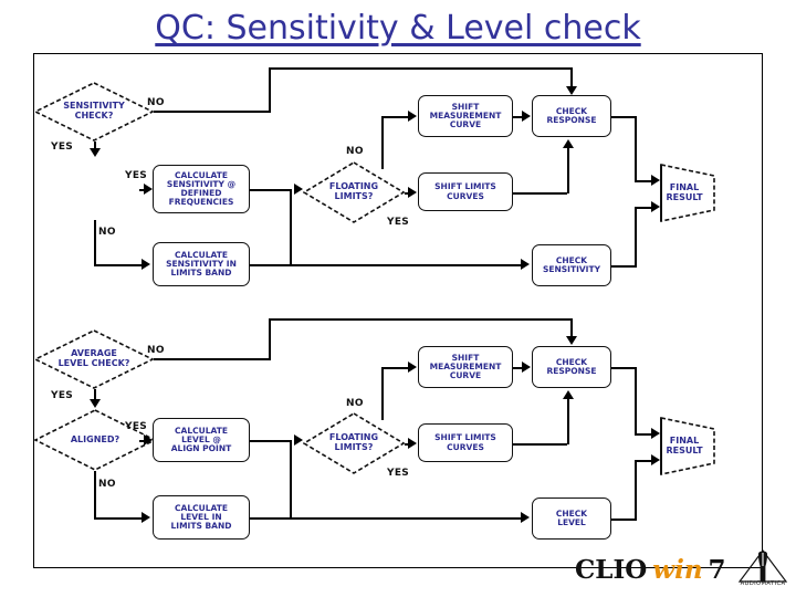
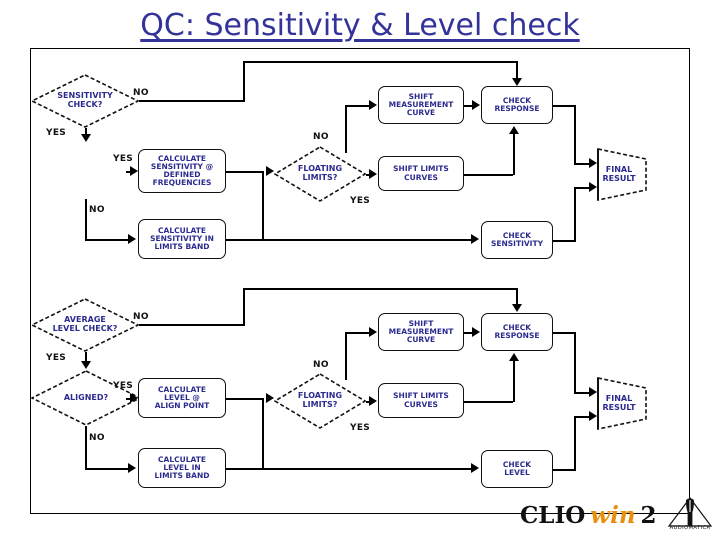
  QC: Sensitivity & Level check
  SENSITIVITY
  CHECK?
  CALCULATE
  SENSITIVITY @
  DEFINED
  FREQUENCIES
  CALCULATE
  SENSITIVITY IN
  LIMITS BAND
  FLOATING
  LIMITS?
  SHIFT
  MEASUREMENT
  CURVE
  SHIFT LIMITS
  CURVES
  CHECK
  RESPONSE
  CHECK
  SENSITIVITY
  FINAL
  RESULT
  NO
  YES
  YES
  NO
  NO
  YES
  AVERAGE
  LEVEL CHECK?
  ALIGNED?
  CALCULATE
  LEVEL @
  ALIGN POINT
  CALCULATE
  LEVEL IN
  LIMITS BAND
  FLOATING
  LIMITS?
  SHIFT
  MEASUREMENT
  CURVE
  SHIFT LIMITS
  CURVES
  CHECK
  RESPONSE
  CHECK
  LEVEL
  FINAL
  RESULT
  NO
  YES
  YES
  NO
  NO
  YES
  CLIO
  win
- 7
+ 2
